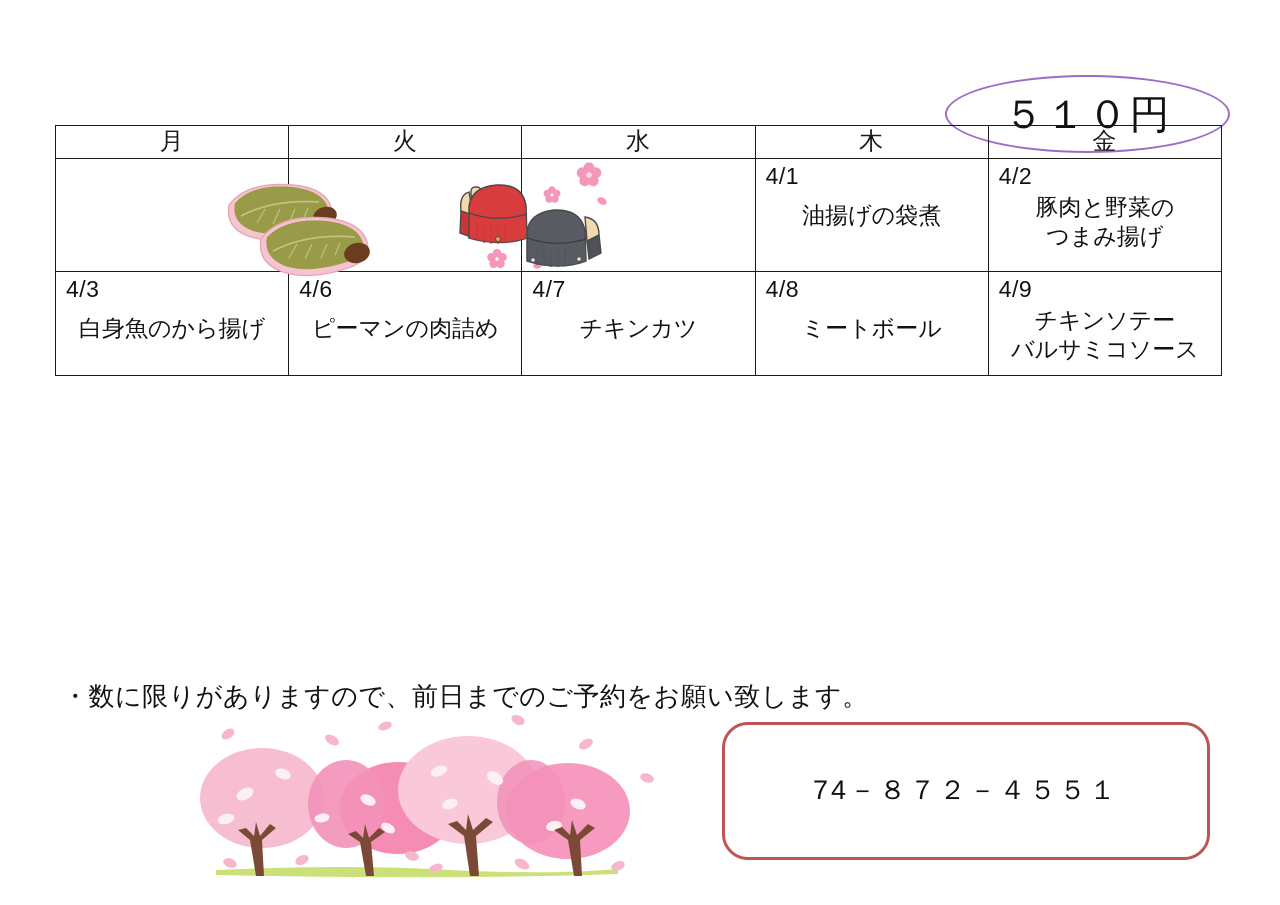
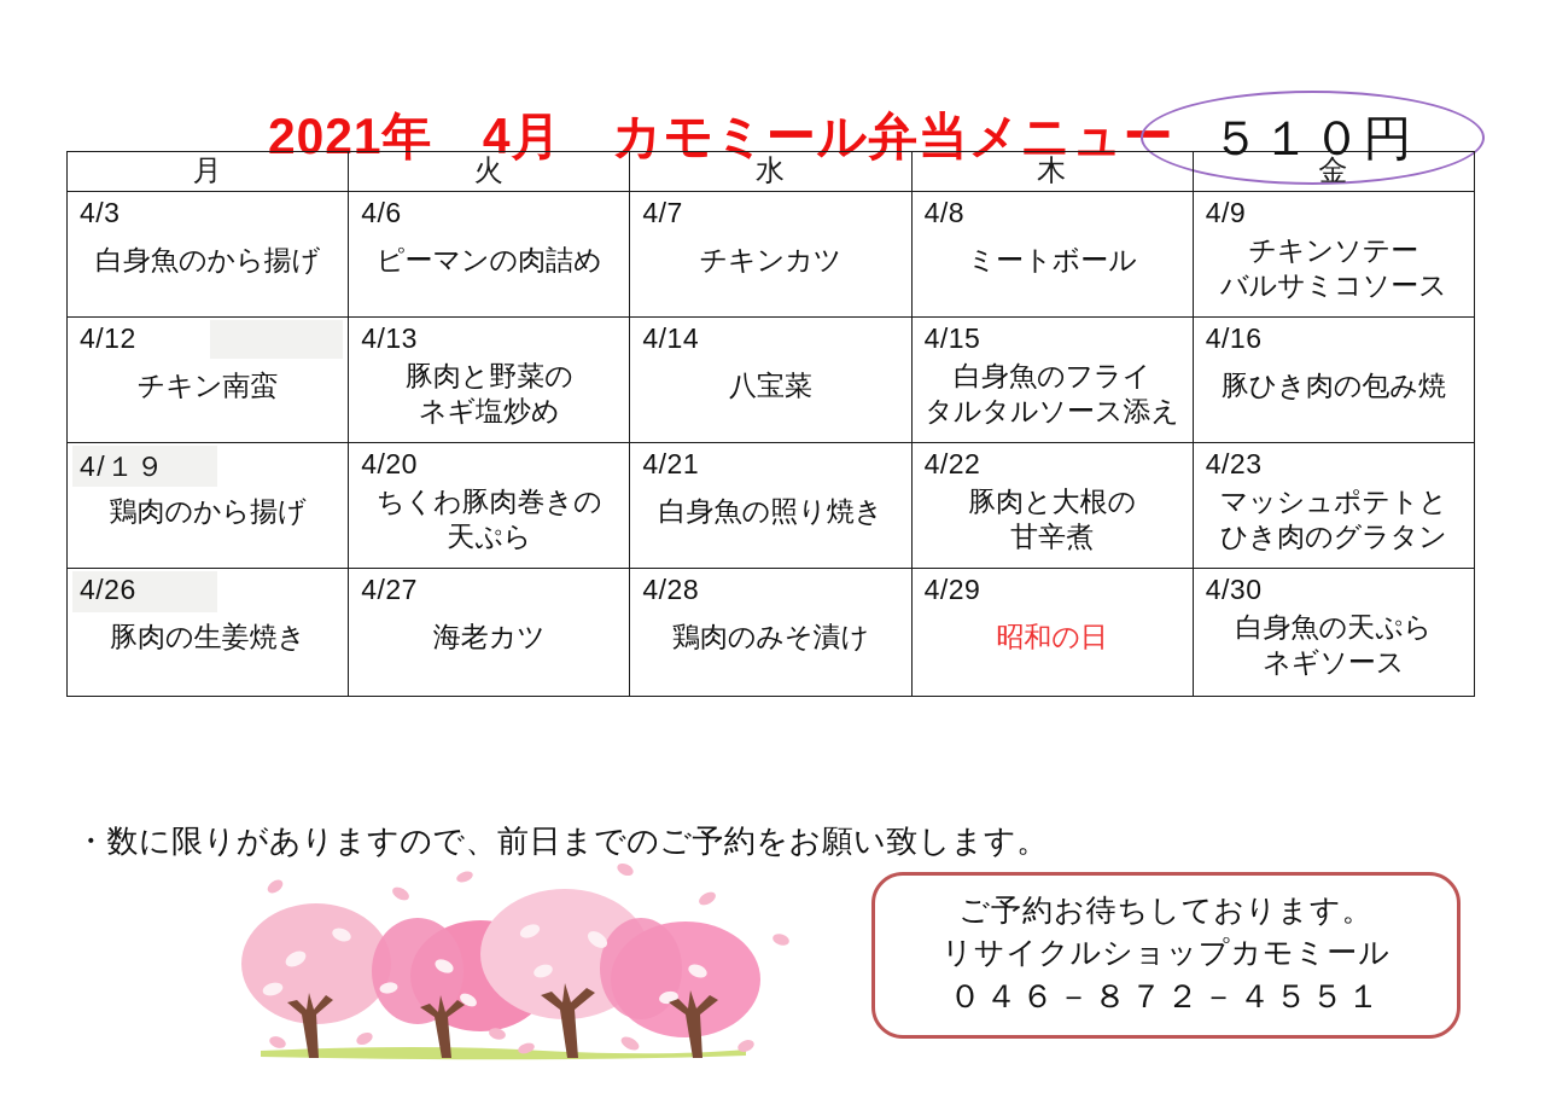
+ 2021年 4月 カモミール弁当メニュー
  ５１０円
  月	火	水	木	金
- 			4/1 油揚げの袋煮	4/2 豚肉と野菜のつまみ揚げ
  4/3 白身魚のから揚げ	4/6 ピーマンの肉詰め	4/7 チキンカツ	4/8 ミートボール	4/9 チキンソテーバルサミコソース
+ 4/12 チキン南蛮	4/13 豚肉と野菜のネギ塩炒め	4/14 八宝菜	4/15 白身魚のフライタルタルソース添え	4/16 豚ひき肉の包み焼
+ 4/１９ 鶏肉のから揚げ	4/20 ちくわ豚肉巻きの天ぷら	4/21 白身魚の照り焼き	4/22 豚肉と大根の甘辛煮	4/23 マッシュポテトとひき肉のグラタン
+ 4/26 豚肉の生姜焼き	4/27 海老カツ	4/28 鶏肉のみそ漬け	4/29 昭和の日	4/30 白身魚の天ぷらネギソース
  ・数に限りがありますので、前日までのご予約をお願い致します。
+ ご予約お待ちしております。
+ リサイクルショップカモミール
- 74－８７２－４５５１
+ ０４６－８７２－４５５１
